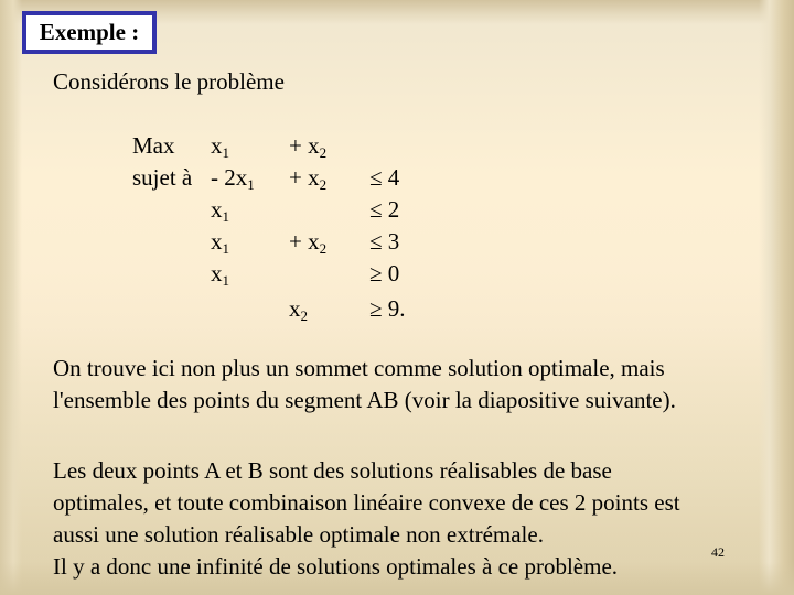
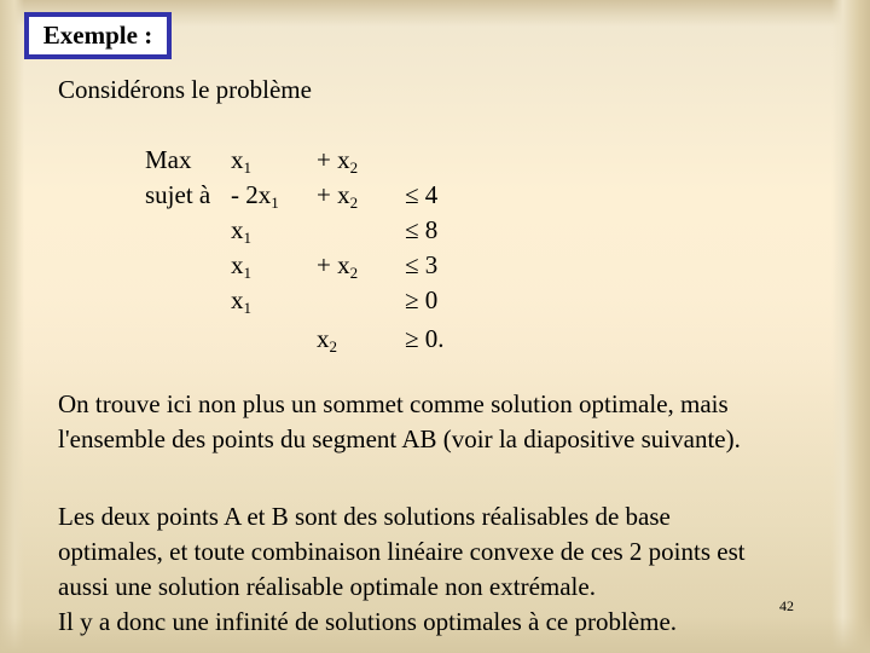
  Exemple :
  Considérons le problème
  Max
  x1
  + x2
  sujet à
  - 2x1
  + x2
  ≤ 4
  x1
- ≤ 2
+ ≤ 8
  x1
  + x2
  ≤ 3
  x1
  ≥ 0
  x2
- ≥ 9.
+ ≥ 0.
  On trouve ici non plus un sommet comme solution optimale, mais
  l'ensemble des points du segment AB (voir la diapositive suivante).
  Les deux points A et B sont des solutions réalisables de base
  optimales, et toute combinaison linéaire convexe de ces 2 points est
  aussi une solution réalisable optimale non extrémale.
  Il y a donc une infinité de solutions optimales à ce problème.
  42
